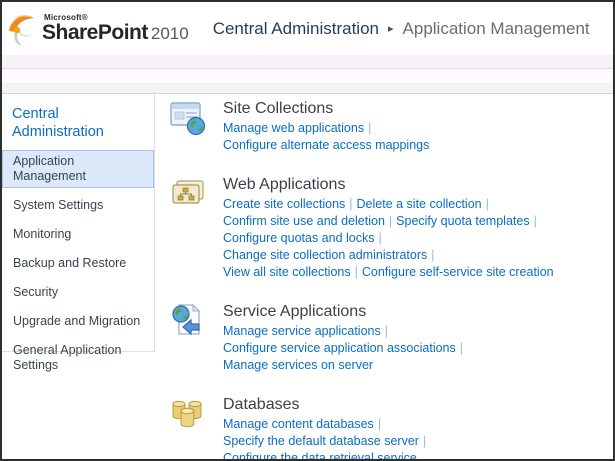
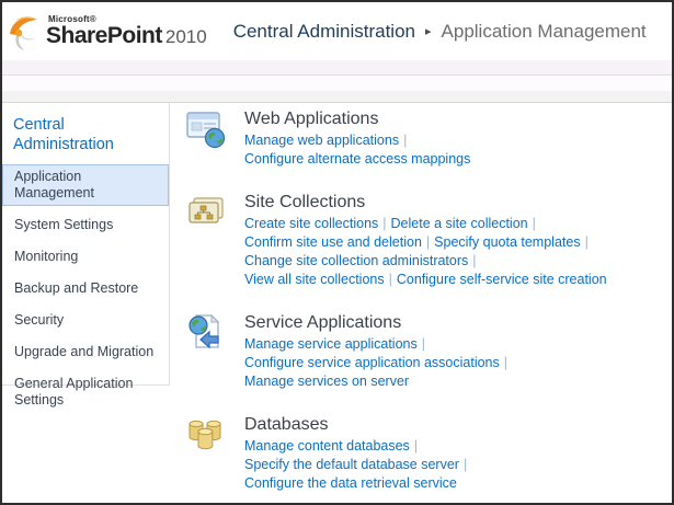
  Microsoft®
  SharePoint
  2010
  Central Administration
  ▸
  Application Management
  Central Administration
  Application Management
  System Settings
  Monitoring
  Backup and Restore
  Security
  Upgrade and Migration
  General Application Settings
- Site Collections
+ Web Applications
  Manage web applications |
  Configure alternate access mappings
- Web Applications
+ Site Collections
  Create site collections | Delete a site collection |
  Confirm site use and deletion | Specify quota templates |
- Configure quotas and locks |
  Change site collection administrators |
  View all site collections | Configure self-service site creation
  Service Applications
  Manage service applications |
  Configure service application associations |
  Manage services on server
  Databases
  Manage content databases |
  Specify the default database server |
  Configure the data retrieval service
